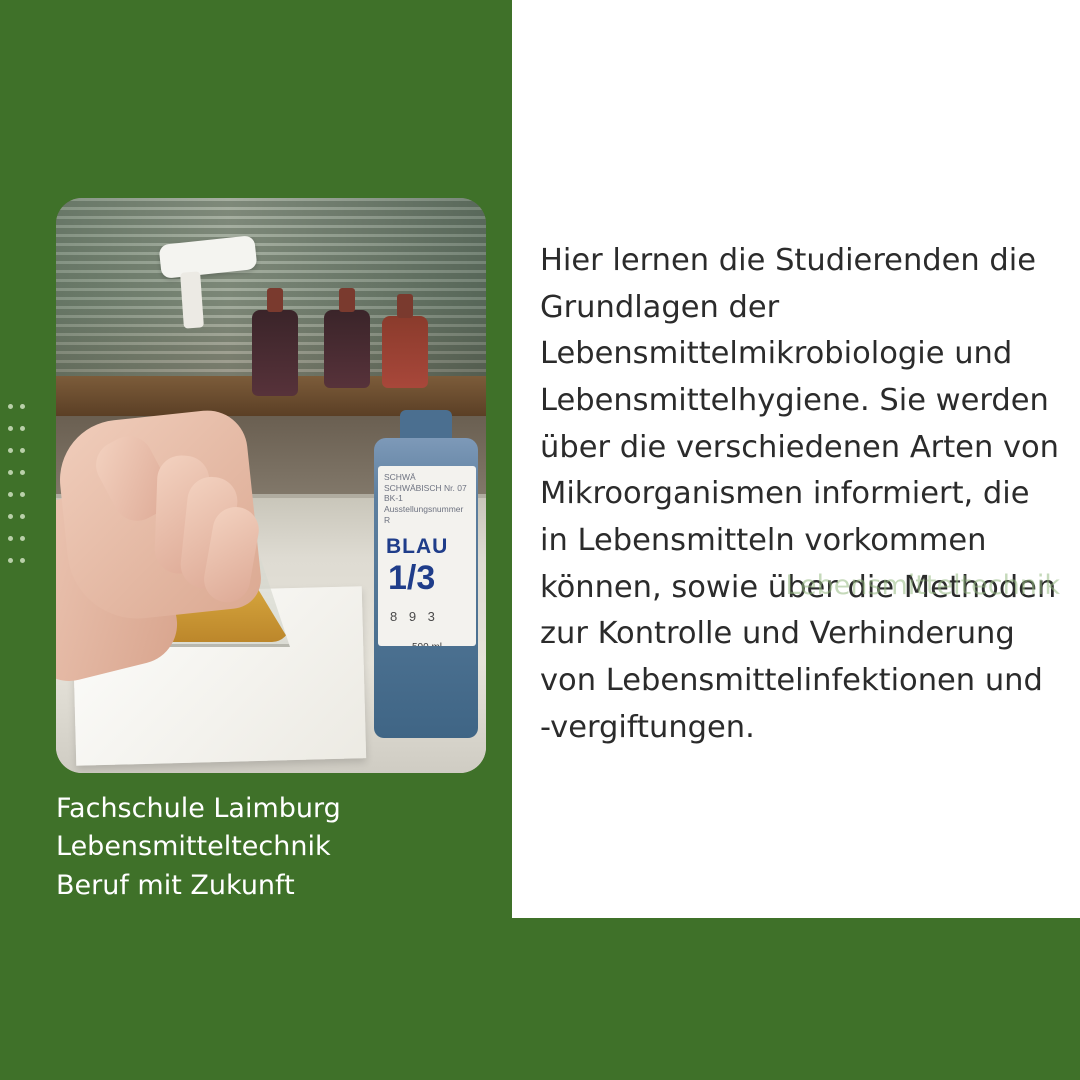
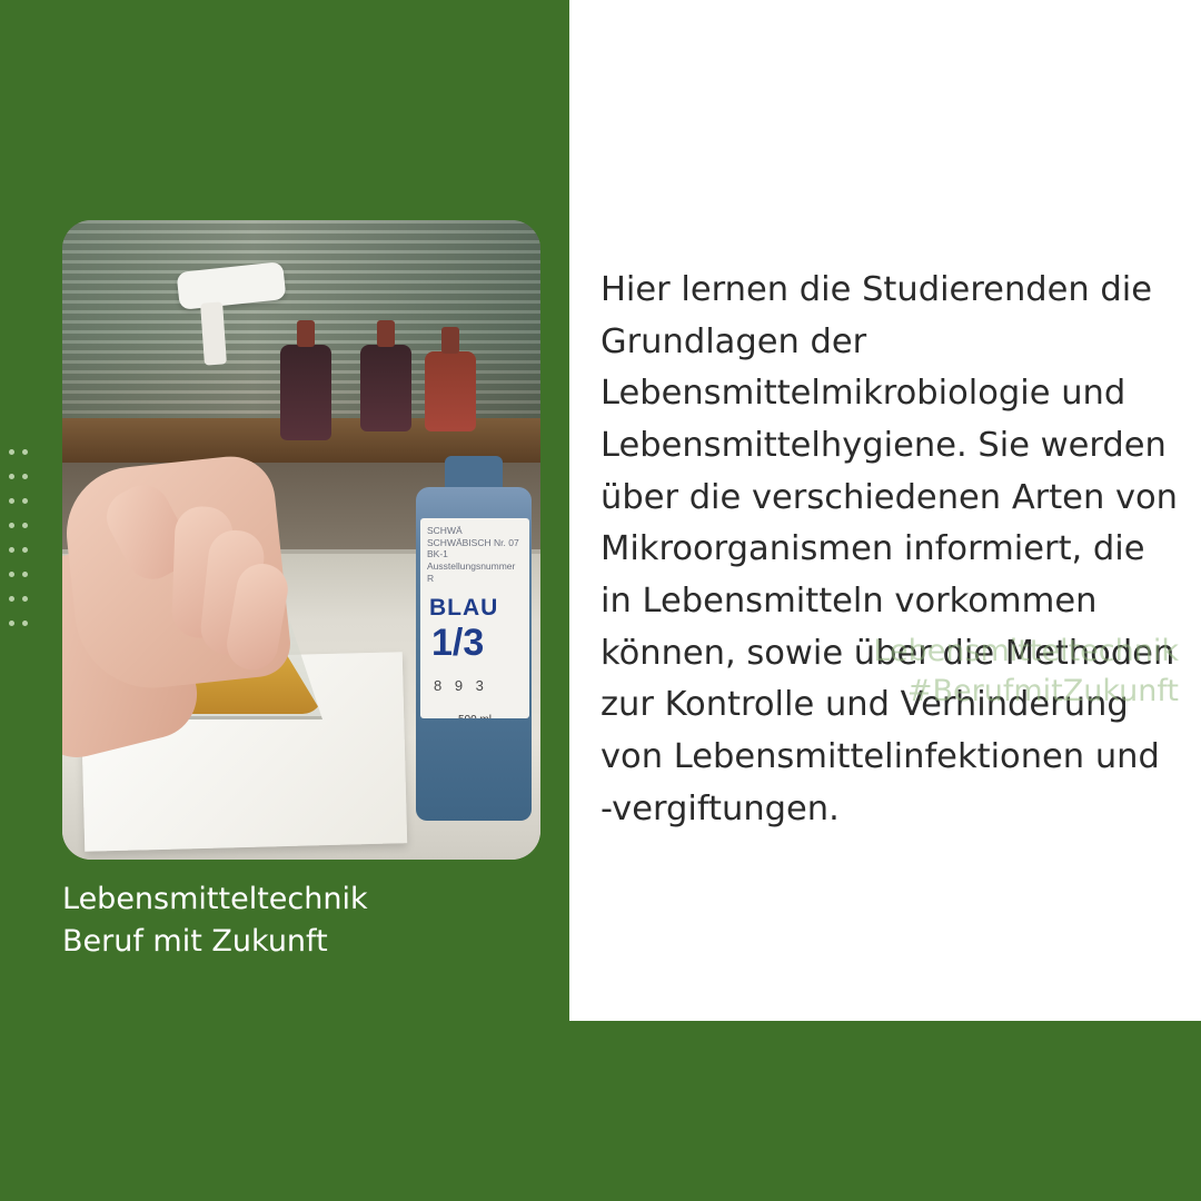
  SCHWÄ SCHWÄBISCH Nr. 07 BK-1 Ausstellungsnummer R
  BLAU
  1/3
  8 9 3
- Fachschule Laimburg
  Lebensmitteltechnik
  Beruf mit Zukunft
  Hier lernen die Studierenden die Grundlagen der Lebensmittelmikrobiologie und Lebensmittelhygiene. Sie werden über die verschiedenen Arten von Mikroorganismen informiert, die in Lebensmitteln vorkommen können, sowie über die Methoden zur Kontrolle und Verhinderung von Lebensmittelinfektionen und -vergiftungen.
  Lebensmitteltechnik
+ #BerufmitZukunft
